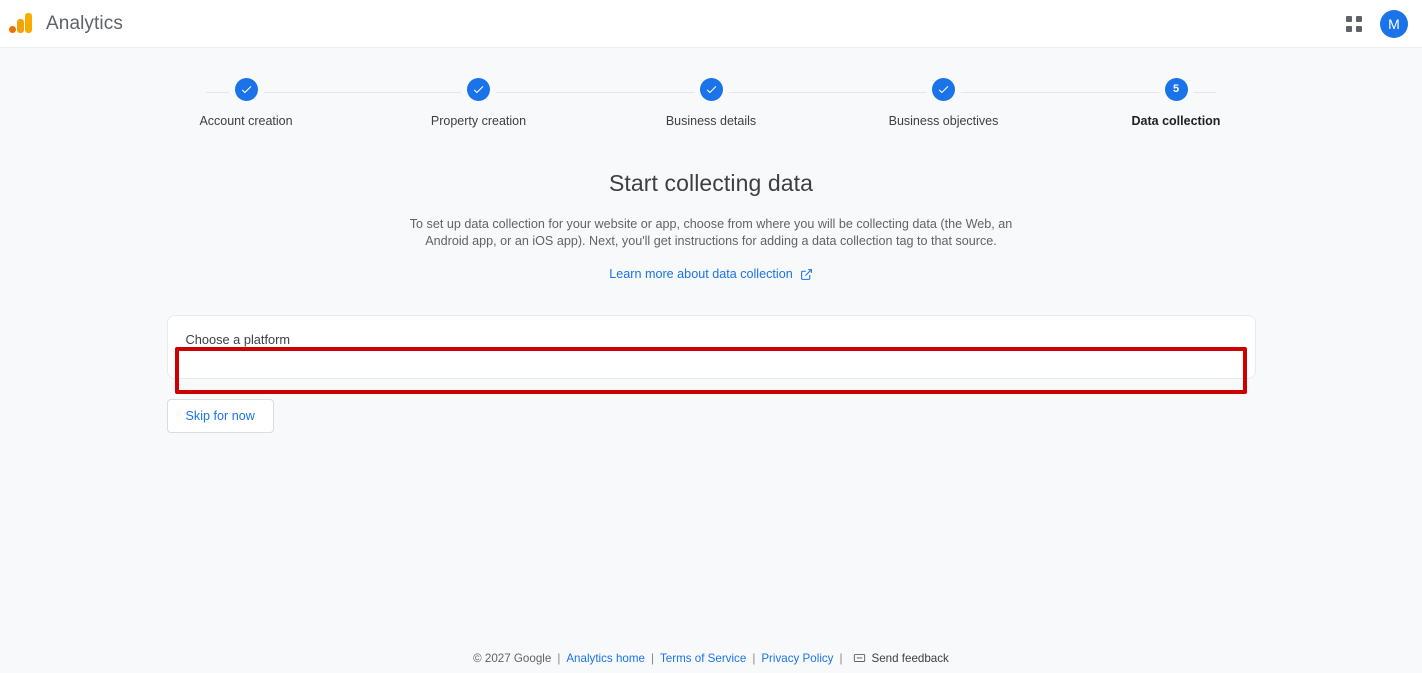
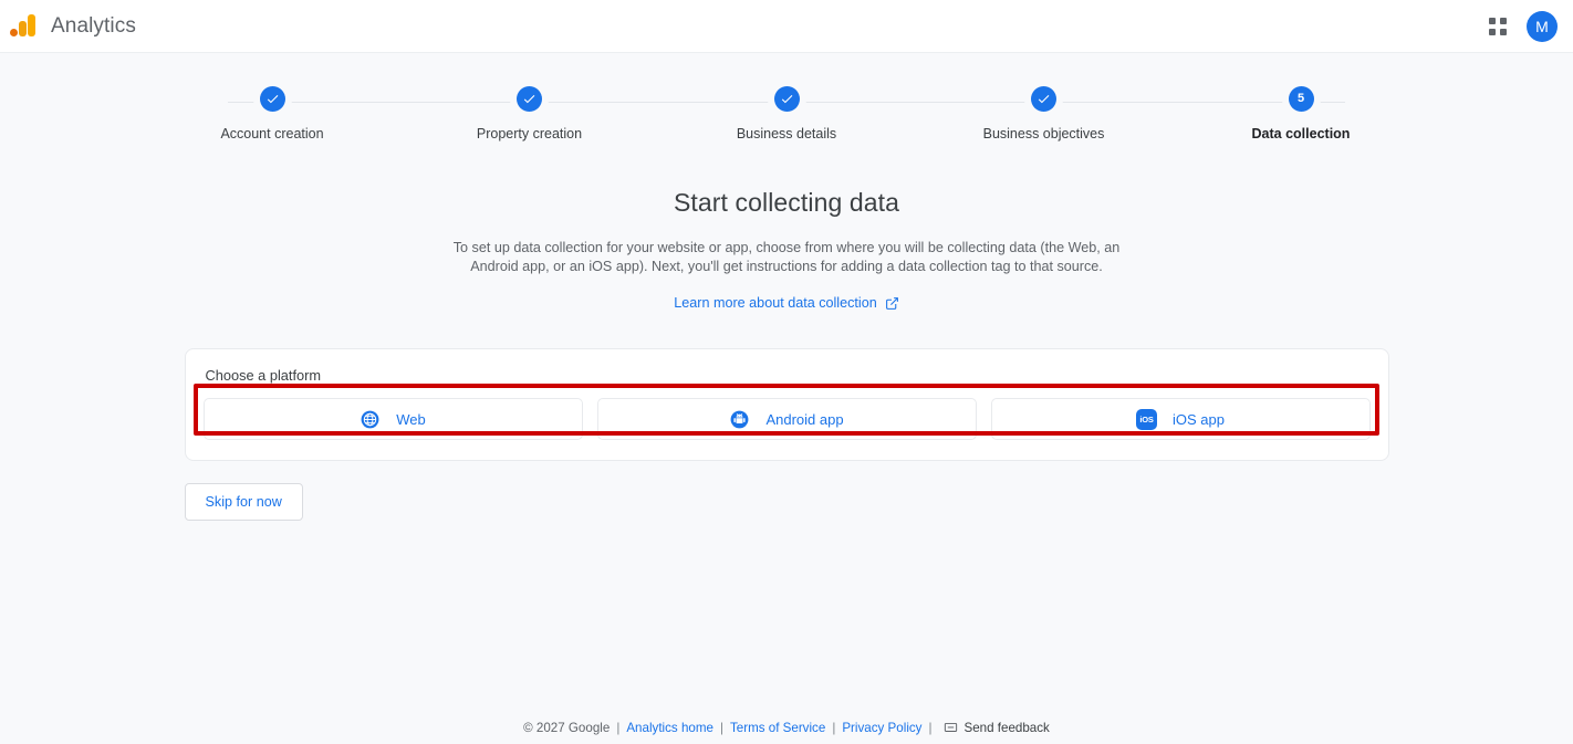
  Analytics
  M
  Account creation
  Property creation
  Business details
  Business objectives
  5
  Data collection
  Start collecting data
  To set up data collection for your website or app, choose from where you will be collecting data (the Web, an Android app, or an iOS app). Next, you'll get instructions for adding a data collection tag to that source.
  Learn more about data collection
  Choose a platform
+ Web
+ Android app
+ iOS
+ iOS app
  Skip for now
  © 2027 Google
  |
  Analytics home
  |
  Terms of Service
  |
  Privacy Policy
  |
  Send feedback
